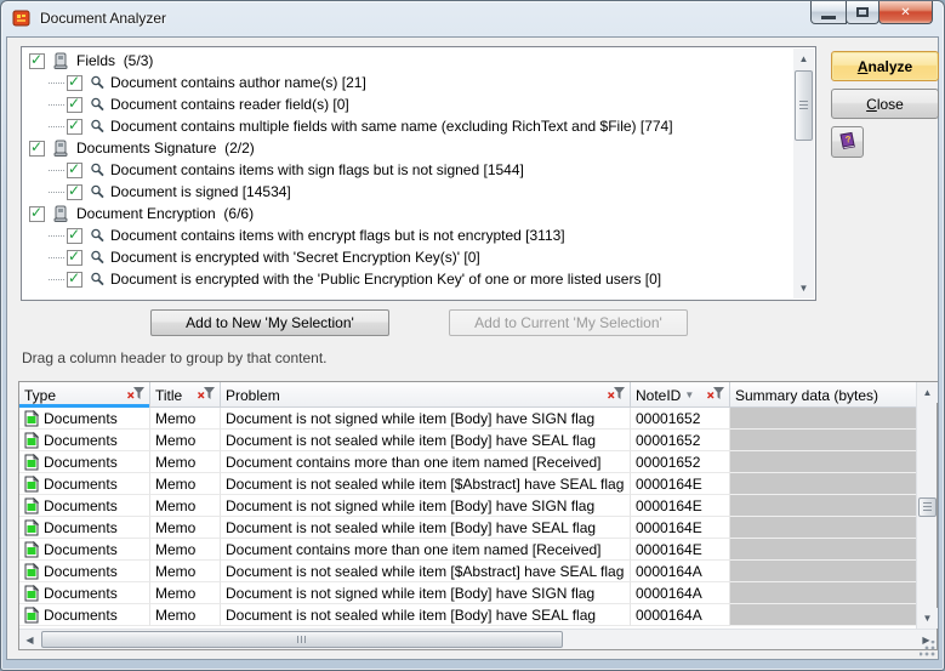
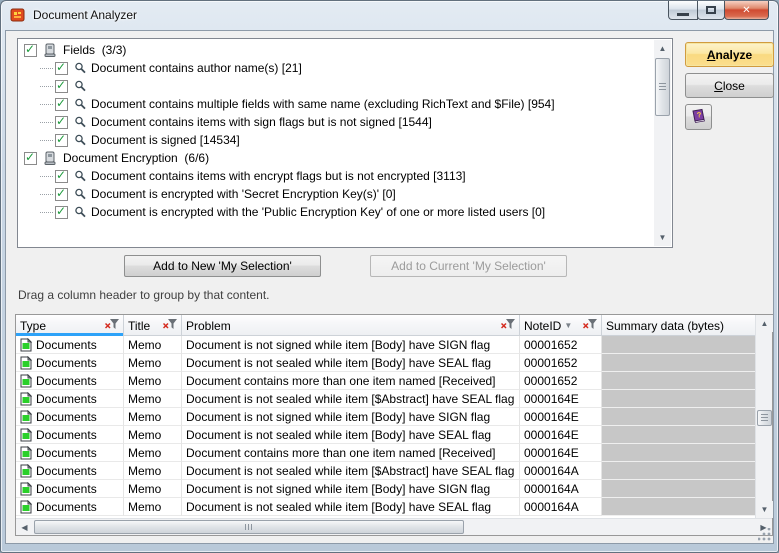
  Document Analyzer
  ✕
- Fields (5/3)
+ Fields (3/3)
  Document contains author name(s) [21]
- Document contains reader field(s) [0]
- Document contains multiple fields with same name (excluding RichText and $File) [774]
+ Document contains multiple fields with same name (excluding RichText and $File) [954]
- Documents Signature (2/2)
  Document contains items with sign flags but is not signed [1544]
  Document is signed [14534]
  Document Encryption (6/6)
  Document contains items with encrypt flags but is not encrypted [3113]
  Document is encrypted with 'Secret Encryption Key(s)' [0]
  Document is encrypted with the 'Public Encryption Key' of one or more listed users [0]
  ▲
  ▼
  Analyze
  Close
  Add to New 'My Selection'
  Add to Current 'My Selection'
  Drag a column header to group by that content.
  Type
  Title
  Problem
  NoteID
  ▼
  Summary data (bytes)
  Documents
  Memo
  Document is not signed while item [Body] have SIGN flag
  00001652
  Documents
  Memo
  Document is not sealed while item [Body] have SEAL flag
  00001652
  Documents
  Memo
  Document contains more than one item named [Received]
  00001652
  Documents
  Memo
  Document is not sealed while item [$Abstract] have SEAL flag
  0000164E
  Documents
  Memo
  Document is not signed while item [Body] have SIGN flag
  0000164E
  Documents
  Memo
  Document is not sealed while item [Body] have SEAL flag
  0000164E
  Documents
  Memo
  Document contains more than one item named [Received]
  0000164E
  Documents
  Memo
  Document is not sealed while item [$Abstract] have SEAL flag
  0000164A
  Documents
  Memo
  Document is not signed while item [Body] have SIGN flag
  0000164A
  Documents
  Memo
  Document is not sealed while item [Body] have SEAL flag
  0000164A
  ▲
  ▼
  ◀
